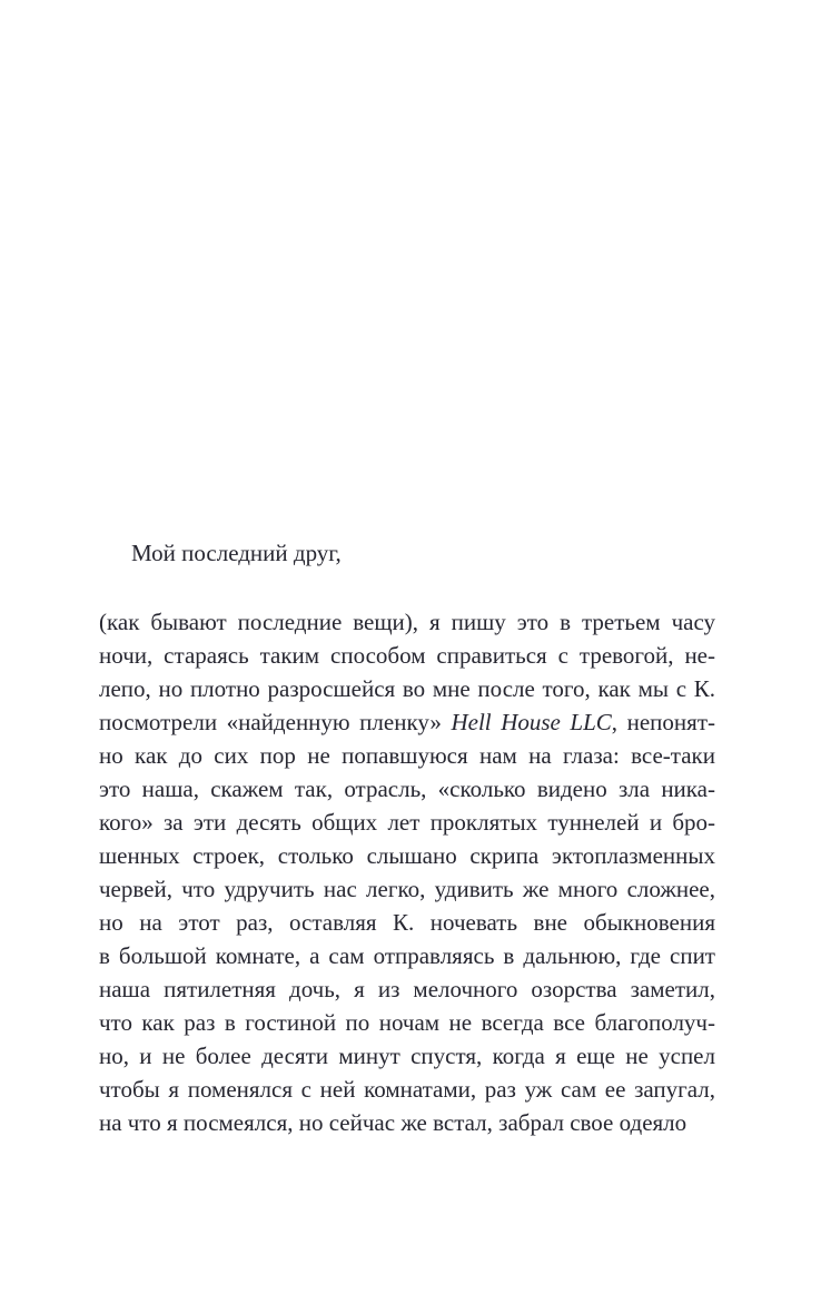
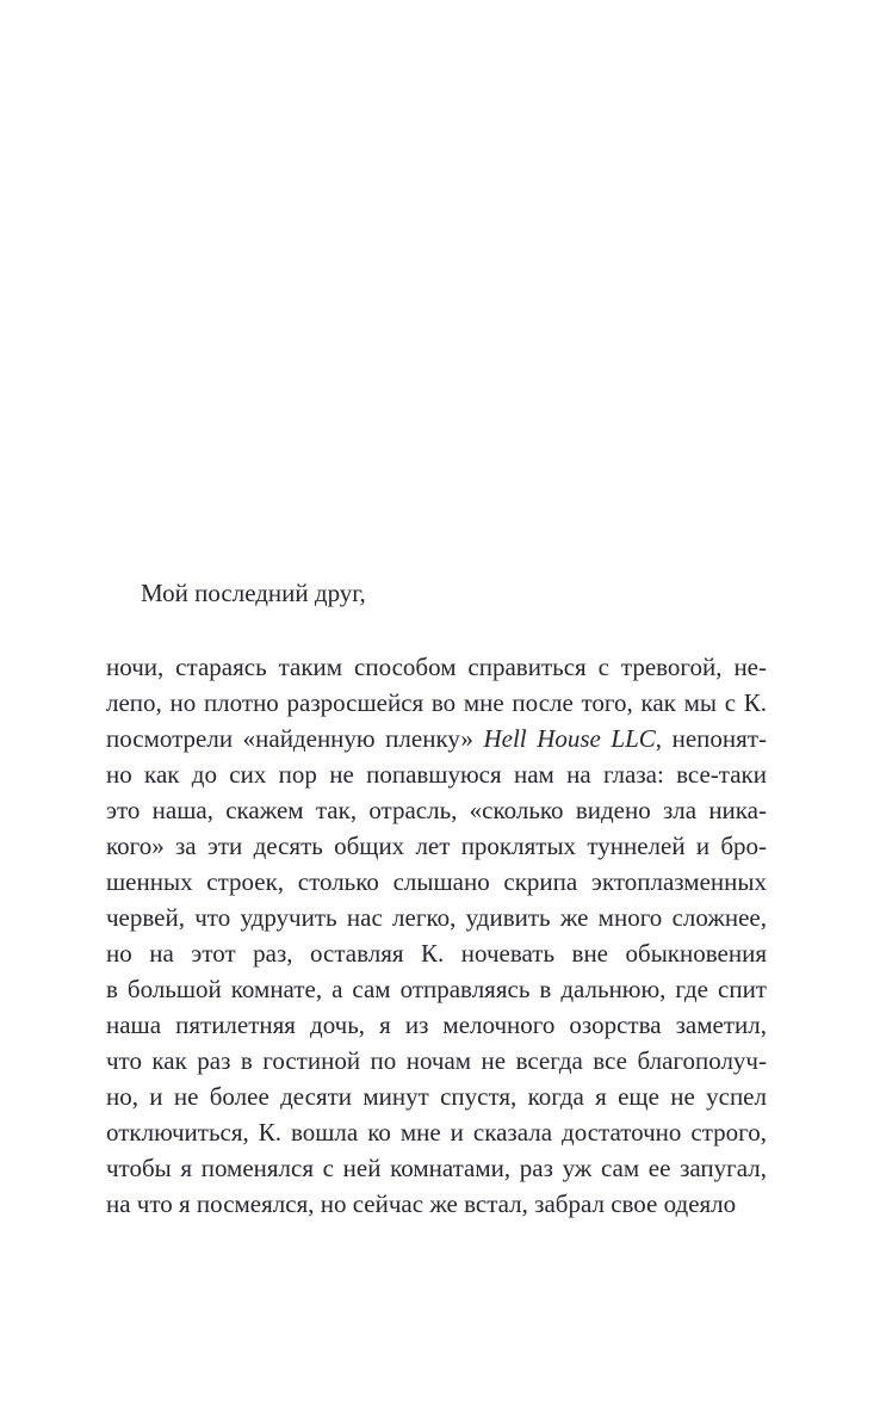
  Мой последний друг,
- (как бывают последние вещи), я пишу это в третьем часу
  ночи, стараясь таким способом справиться с тревогой, не-
  лепо, но плотно разросшейся во мне после того, как мы с К.
  посмотрели «найденную пленку» Hell House LLC, непонят-
  но как до сих пор не попавшуюся нам на глаза: все-таки
  это наша, скажем так, отрасль, «сколько видено зла ника-
  кого» за эти десять общих лет проклятых туннелей и бро-
  шенных строек, столько слышано скрипа эктоплазменных
  червей, что удручить нас легко, удивить же много сложнее,
  но на этот раз, оставляя К. ночевать вне обыкновения
  в большой комнате, а сам отправляясь в дальнюю, где спит
  наша пятилетняя дочь, я из мелочного озорства заметил,
  что как раз в гостиной по ночам не всегда все благополуч-
  но, и не более десяти минут спустя, когда я еще не успел
+ отключиться, К. вошла ко мне и сказала достаточно строго,
  чтобы я поменялся с ней комнатами, раз уж сам ее запугал,
  на что я посмеялся, но сейчас же встал, забрал свое одеяло
